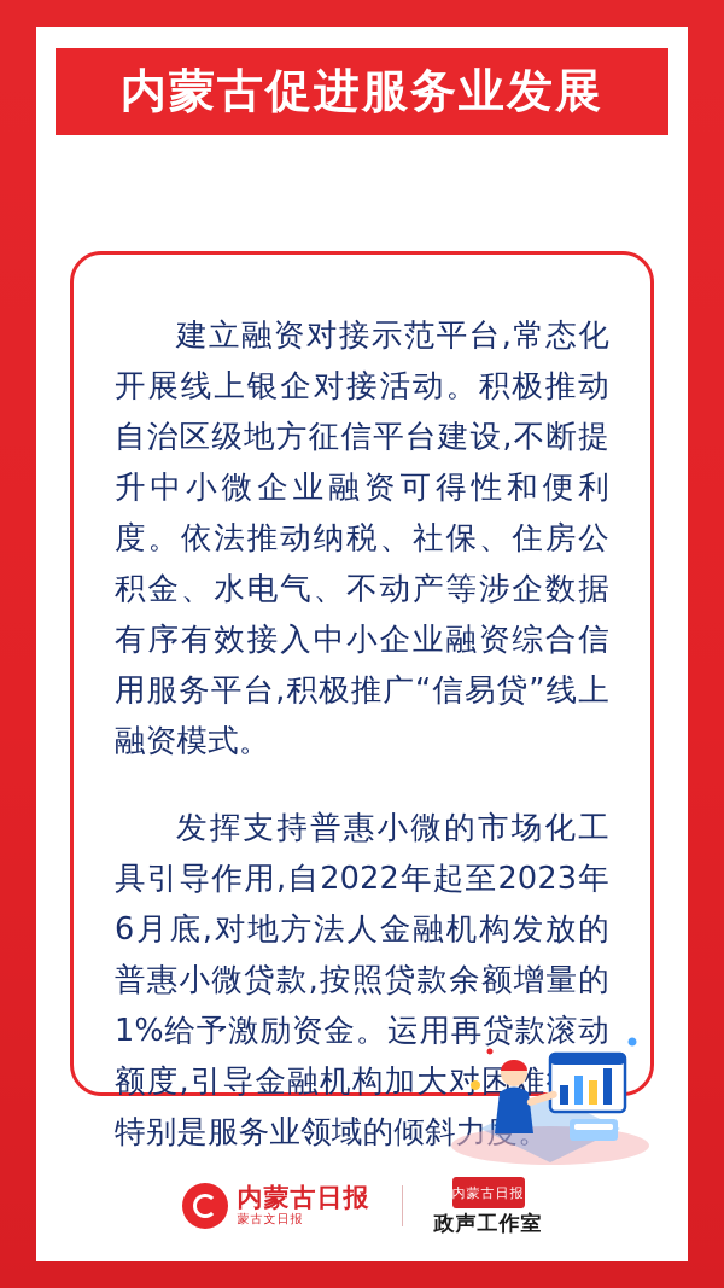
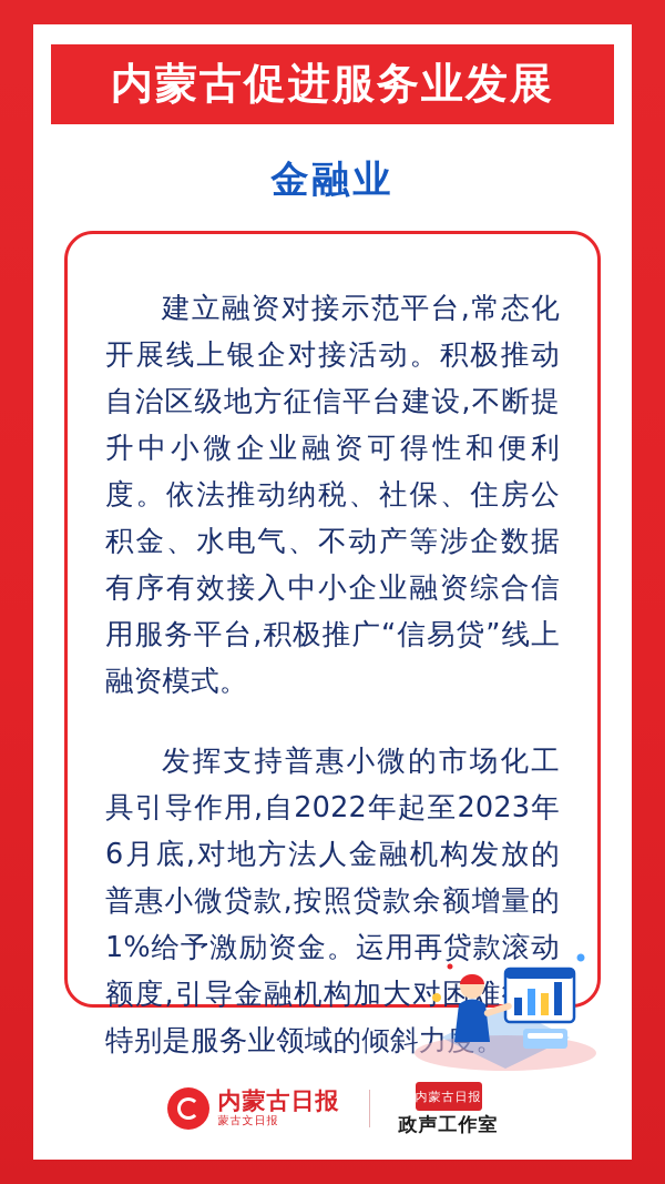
  内蒙古促进服务业发展
+ 金融业
  建立融资对接示范平台,常态化开展线上银企对接活动。积极推动自治区级地方征信平台建设,不断提升中小微企业融资可得性和便利度。依法推动纳税、社保、住房公积金、水电气、不动产等涉企数据有序有效接入中小企业融资综合信用服务平台,积极推广“信易贷”线上融资模式。
  发挥支持普惠小微的市场化工具引导作用,自2022年起至2023年6月底,对地方法人金融机构发放的普惠小微贷款,按照贷款余额增量的1%给予激励资金。运用再贷款滚动额度,引导金融机构加大对困难特别是服务业领域的倾斜力。
  内蒙古日报
  蒙古文日报
  内蒙古日报
  政声工作室
